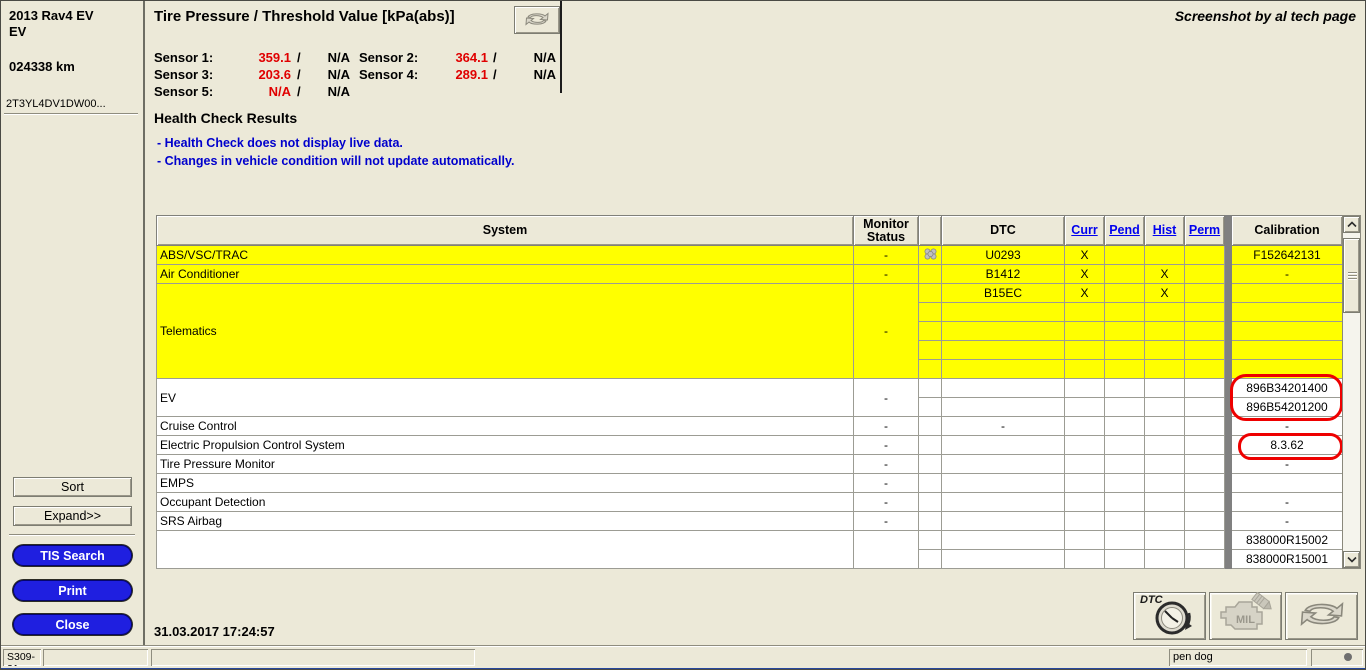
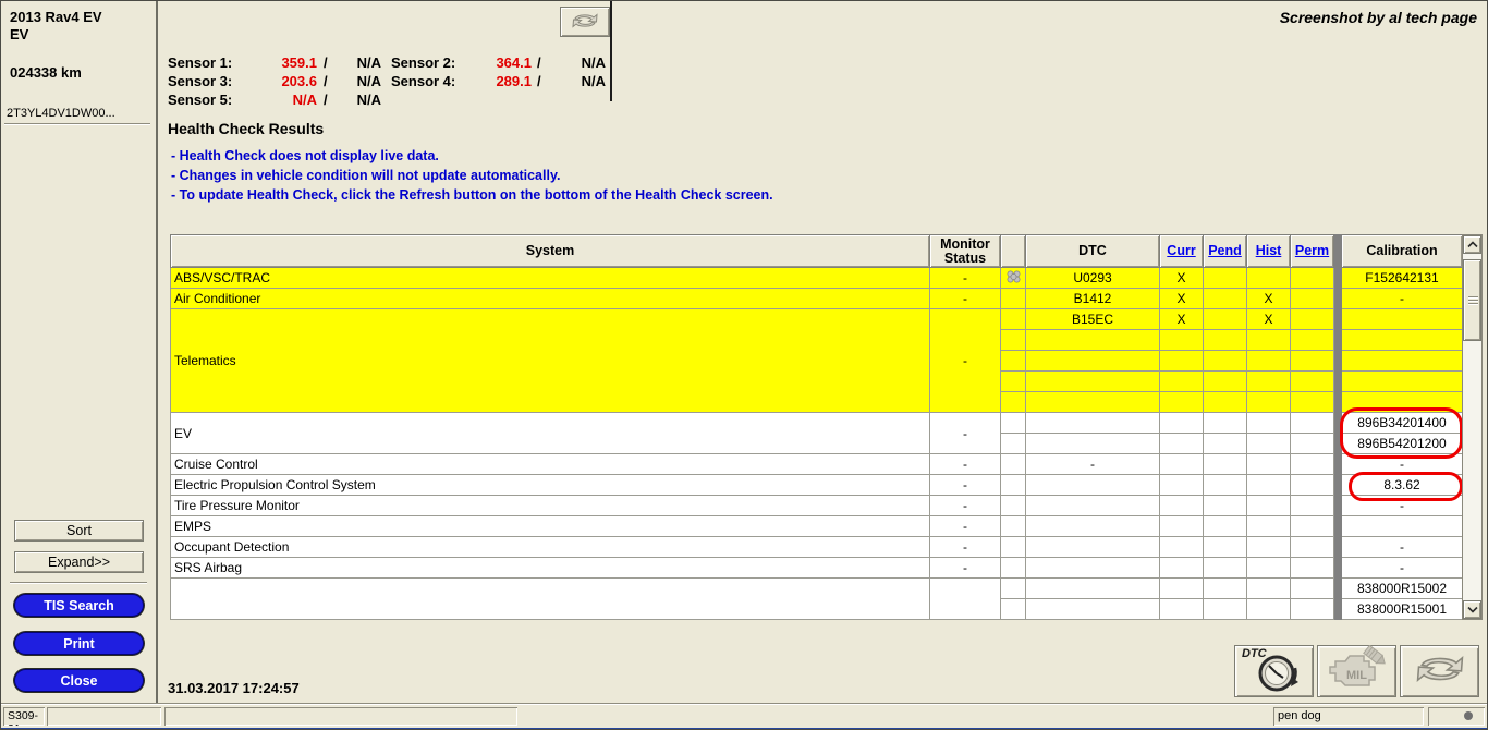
  2013 Rav4 EV
  EV
  024338 km
  2T3YL4DV1DW00...
  Sort
  Expand>>
  TIS Search
  Print
  Close
- Tire Pressure / Threshold Value [kPa(abs)]
  Screenshot by al tech page
  Sensor 1:
  359.1
  /
  N/A
  Sensor 2:
  364.1
  /
  N/A
  Sensor 3:
  203.6
  /
  N/A
  Sensor 4:
  289.1
  /
  N/A
  Sensor 5:
  N/A
  /
  N/A
  Health Check Results
  - Health Check does not display live data.
  - Changes in vehicle condition will not update automatically.
+ - To update Health Check, click the Refresh button on the bottom of the Health Check screen.
  System	Monitor Status		DTC	Curr	Pend	Hist	Perm		Calibration
  ABS/VSC/TRAC	-		U0293	X					F152642131
  Air Conditioner	-		B1412	X		X			-
  Telematics	-		B15EC	X		X
  EV	-								896B34201400
  							896B54201200
  Cruise Control	-		-						-
  Electric Propulsion Control System	-								8.3.62
  Tire Pressure Monitor	-								-
  EMPS	-
  Occupant Detection	-								-
  SRS Airbag	-								-
  									838000R15002
  							838000R15001
  31.03.2017 17:24:57
  DTC
  MIL
  S309-
  pen dog
